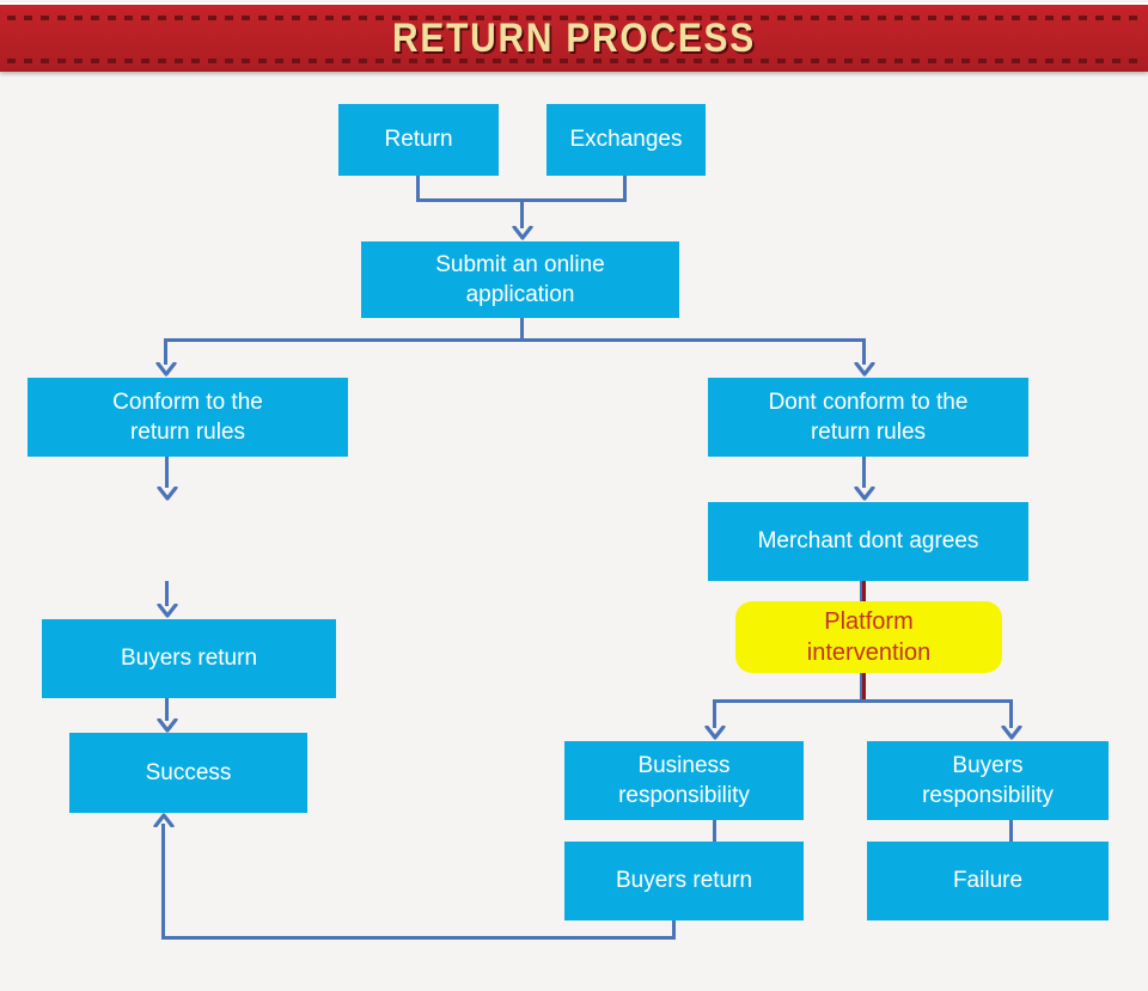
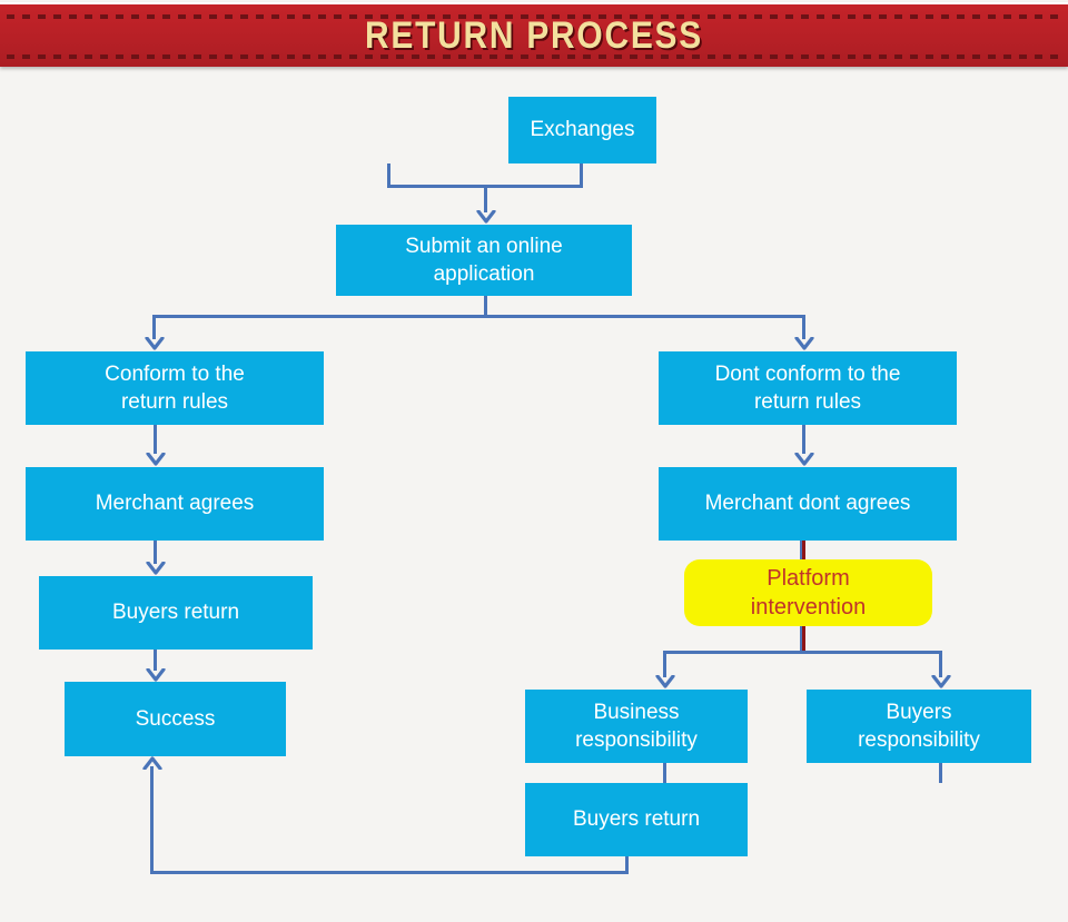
  RETURN PROCESS
- Return
  Exchanges
  Submit an online
  application
  Conform to the
  return rules
  Dont conform to the
  return rules
+ Merchant agrees
  Merchant dont agrees
  Buyers return
  Platform
  intervention
  Success
  Business
  responsibility
  Buyers
  responsibility
  Buyers return
- Failure
